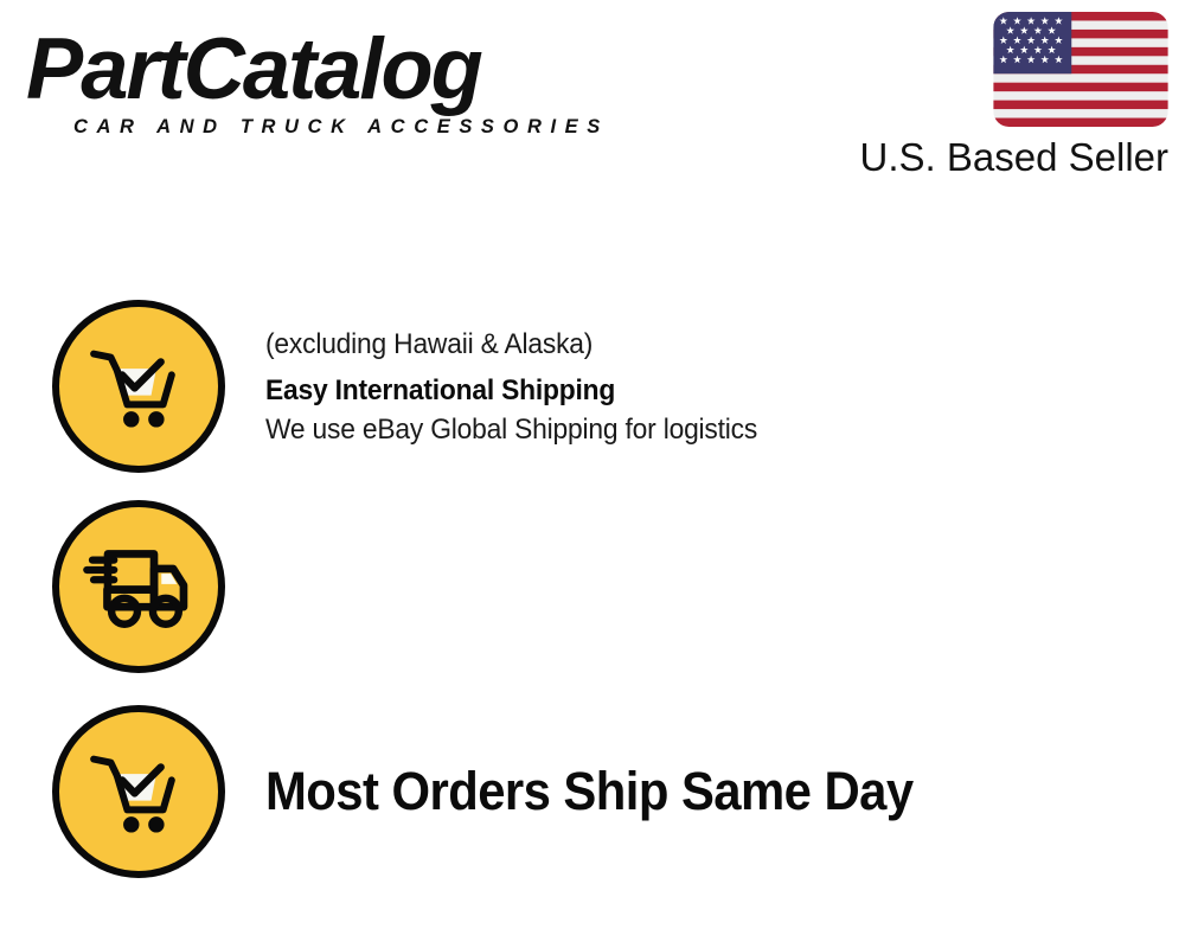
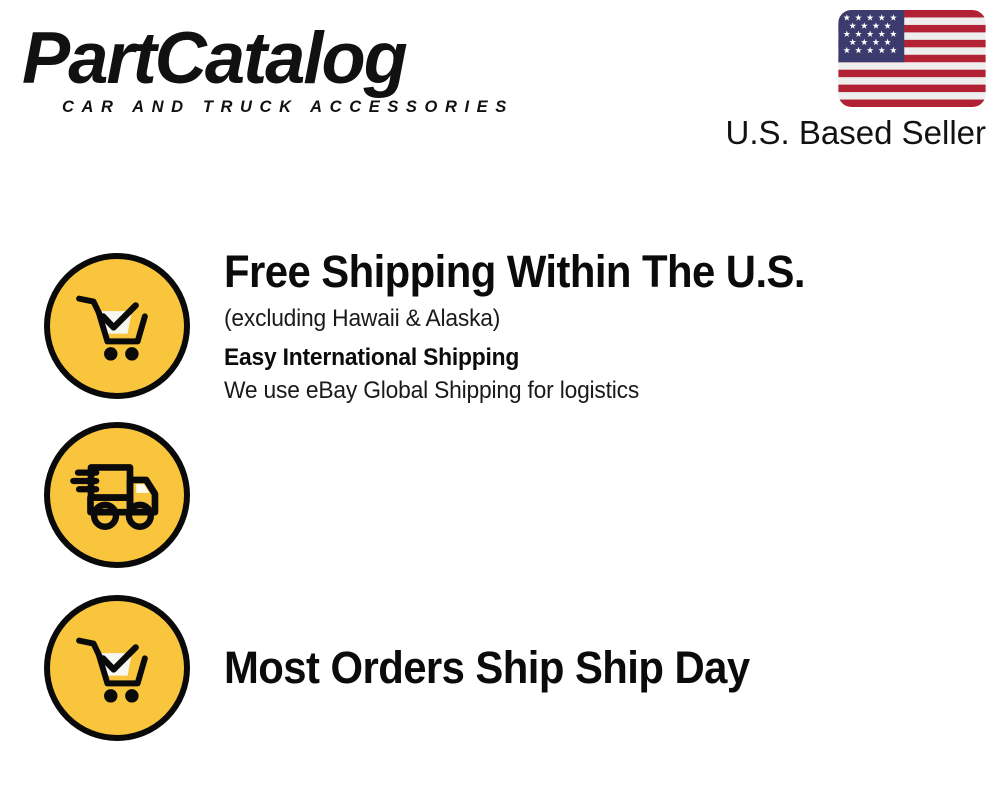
  PartCatalog
  CAR AND TRUCK ACCESSORIES
  U.S. Based Seller
+ Free Shipping Within The U.S.
  (excluding Hawaii & Alaska)
  Easy International Shipping
  We use eBay Global Shipping for logistics
- Most Orders Ship Same Day
+ Most Orders Ship Ship Day
